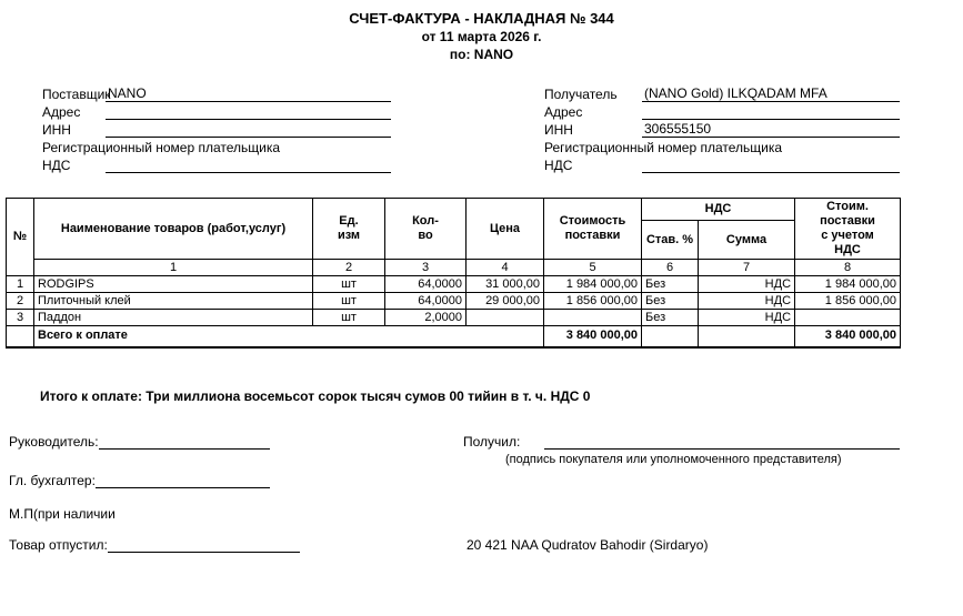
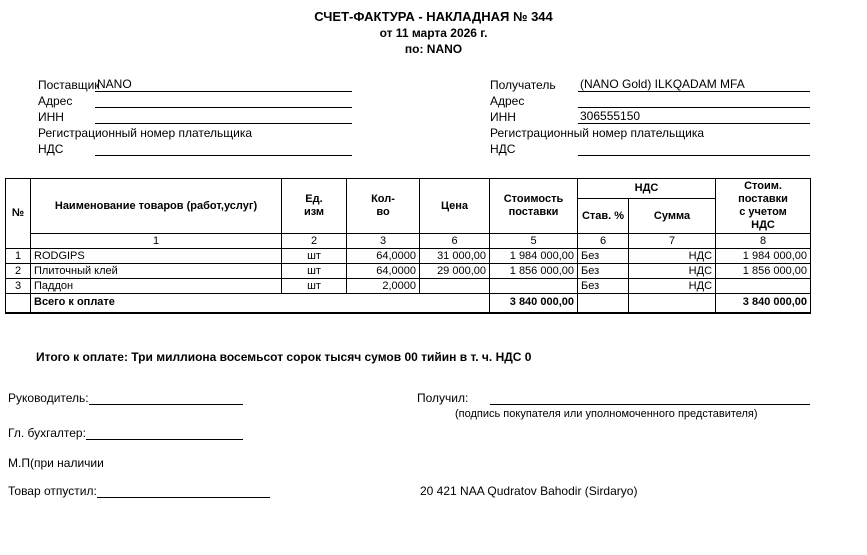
  СЧЕТ-ФАКТУРА - НАКЛАДНАЯ № 344
  от 11 марта 2026 г.
  по: NANO
  Поставщи
  NANO
  Адрес
  ИНН
  Регистрационный номер плательщика
  НДС
  Получатель
  (NANO Gold) ILKQADAM MFA
  Адрес
  ИНН
  306555150
  Регистрационный номер плательщика
  НДС
  №	Наименование товаров (работ,услуг)	Ед. изм	Кол- во	Цена	Стоимость поставки	НДС	Стоим. поставки с учетом НДС
  Став. %	Сумма
- 1	2	3	4	5	6	7	8
+ 1	2	3	6	5	6	7	8
  1	RODGIPS	шт	64,0000	31 000,00	1 984 000,00	Без	НДС	1 984 000,00
  2	Плиточный клей	шт	64,0000	29 000,00	1 856 000,00	Без	НДС	1 856 000,00
  3	Паддон	шт	2,0000			Без	НДС
  	Всего к оплате	3 840 000,00			3 840 000,00
  Итого к оплате: Три миллиона восемьсот сорок тысяч сумов 00 тийин в т. ч. НДС 0
  Руководитель:
  Гл. бухгалтер:
  М.П(при наличии
  Товар отпустил:
  Получил:
  (подпись покупателя или уполномоченного представителя)
  20 421 NAA Qudratov Bahodir (Sirdaryo)
